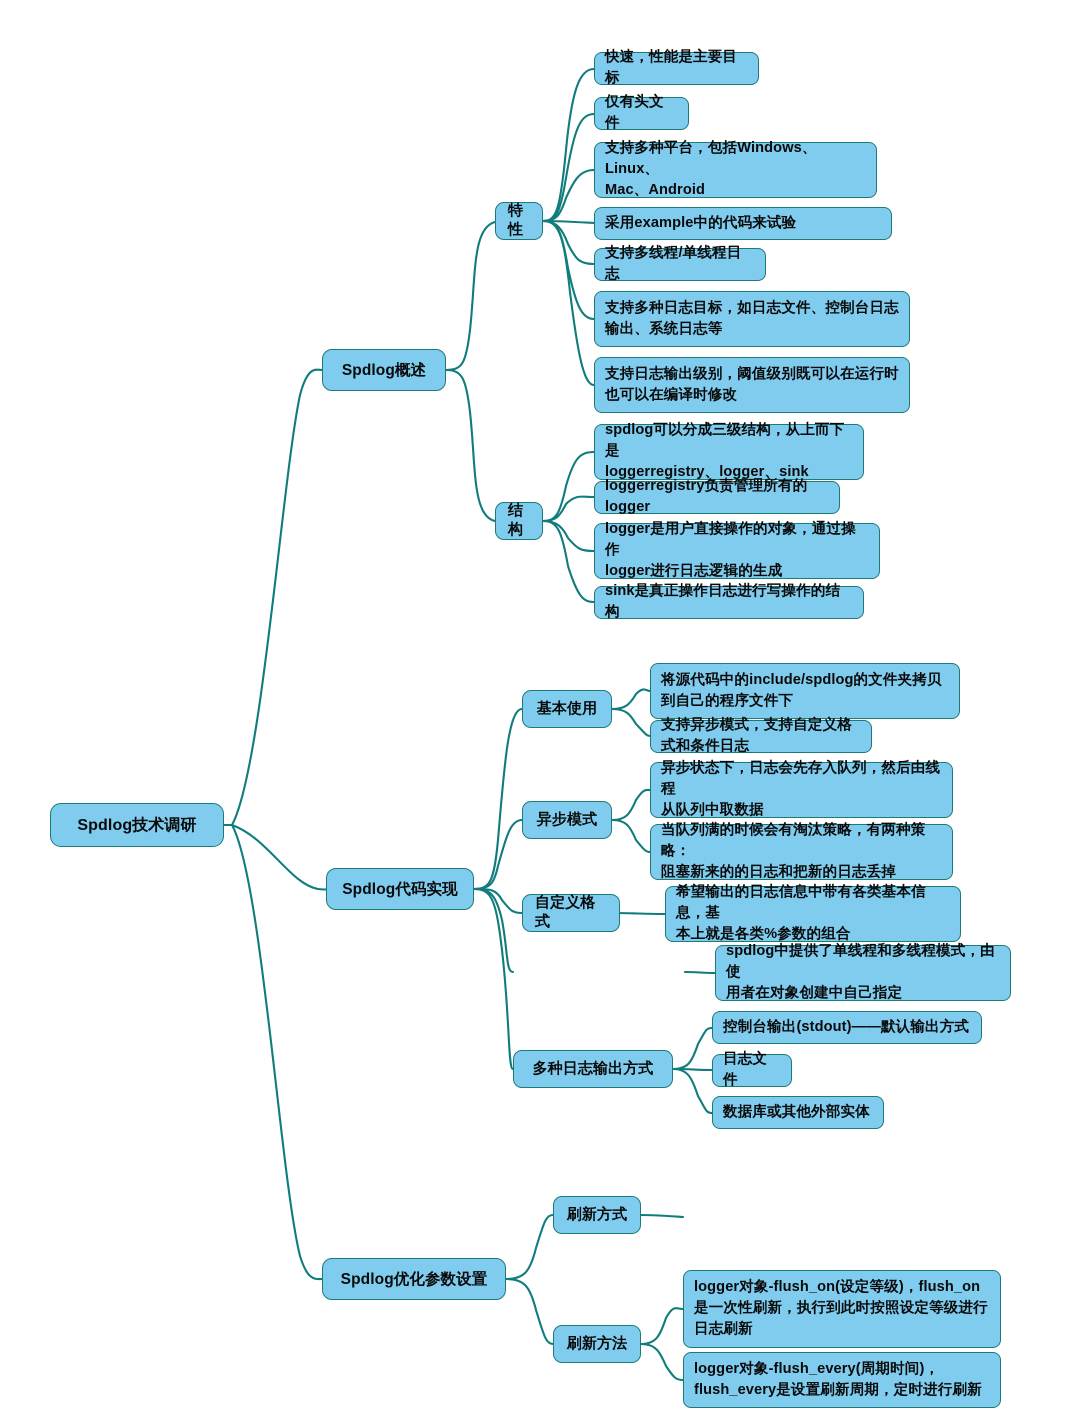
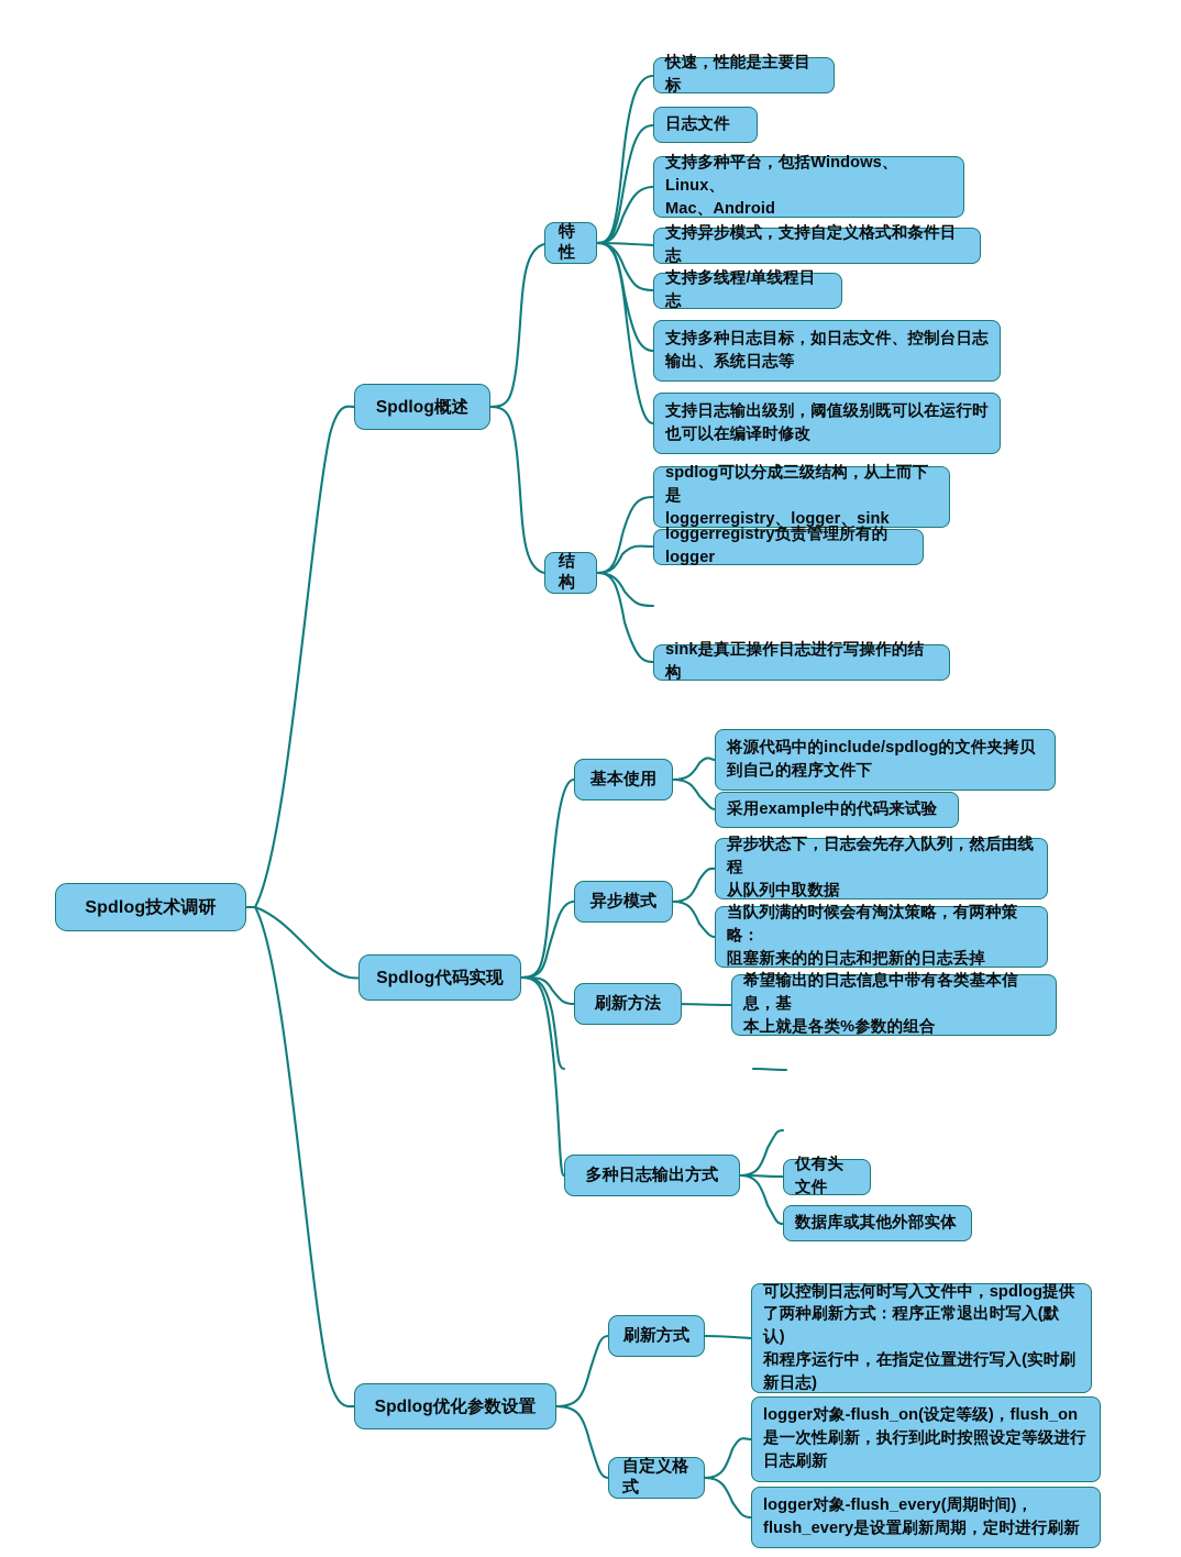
  Spdlog技术调研
  Spdlog概述
  Spdlog代码实现
  Spdlog优化参数设置
  特性
  结构
  基本使用
  异步模式
- 自定义格式
+ 刷新方法
  多种日志输出方式
  刷新方式
- 刷新方法
+ 自定义格式
  快速，性能是主要目标
- 仅有头文件
+ 日志文件
  支持多种平台，包括Windows、Linux、
  Mac、Android
- 采用example中的代码来试验
+ 支持异步模式，支持自定义格式和条件日志
  支持多线程/单线程日志
  支持多种日志目标，如日志文件、控制台日志
  输出、系统日志等
  支持日志输出级别，阈值级别既可以在运行时
  也可以在编译时修改
  spdlog可以分成三级结构，从上而下是
  loggerregistry、logger、sink
  loggerregistry负责管理所有的logger
- logger是用户直接操作的对象，通过操作
- logger进行日志逻辑的生成
  sink是真正操作日志进行写操作的结构
  将源代码中的include/spdlog的文件夹拷贝
  到自己的程序文件下
- 支持异步模式，支持自定义格式和条件日志
+ 采用example中的代码来试验
  异步状态下，日志会先存入队列，然后由线程
  从队列中取数据
  当队列满的时候会有淘汰策略，有两种策略：
  阻塞新来的的日志和把新的日志丢掉
  希望输出的日志信息中带有各类基本信息，基
  本上就是各类%参数的组合
- spdlog中提供了单线程和多线程模式，由使
- 用者在对象创建中自己指定
- 控制台输出(stdout)——默认输出方式
- 日志文件
+ 仅有头文件
  数据库或其他外部实体
+ 可以控制日志何时写入文件中，spdlog提供
+ 了两种刷新方式：程序正常退出时写入(默认)
+ 和程序运行中，在指定位置进行写入(实时刷
+ 新日志)
  logger对象-flush_on(设定等级)，flush_on
  是一次性刷新，执行到此时按照设定等级进行
  日志刷新
  logger对象-flush_every(周期时间)，
  flush_every是设置刷新周期，定时进行刷新
